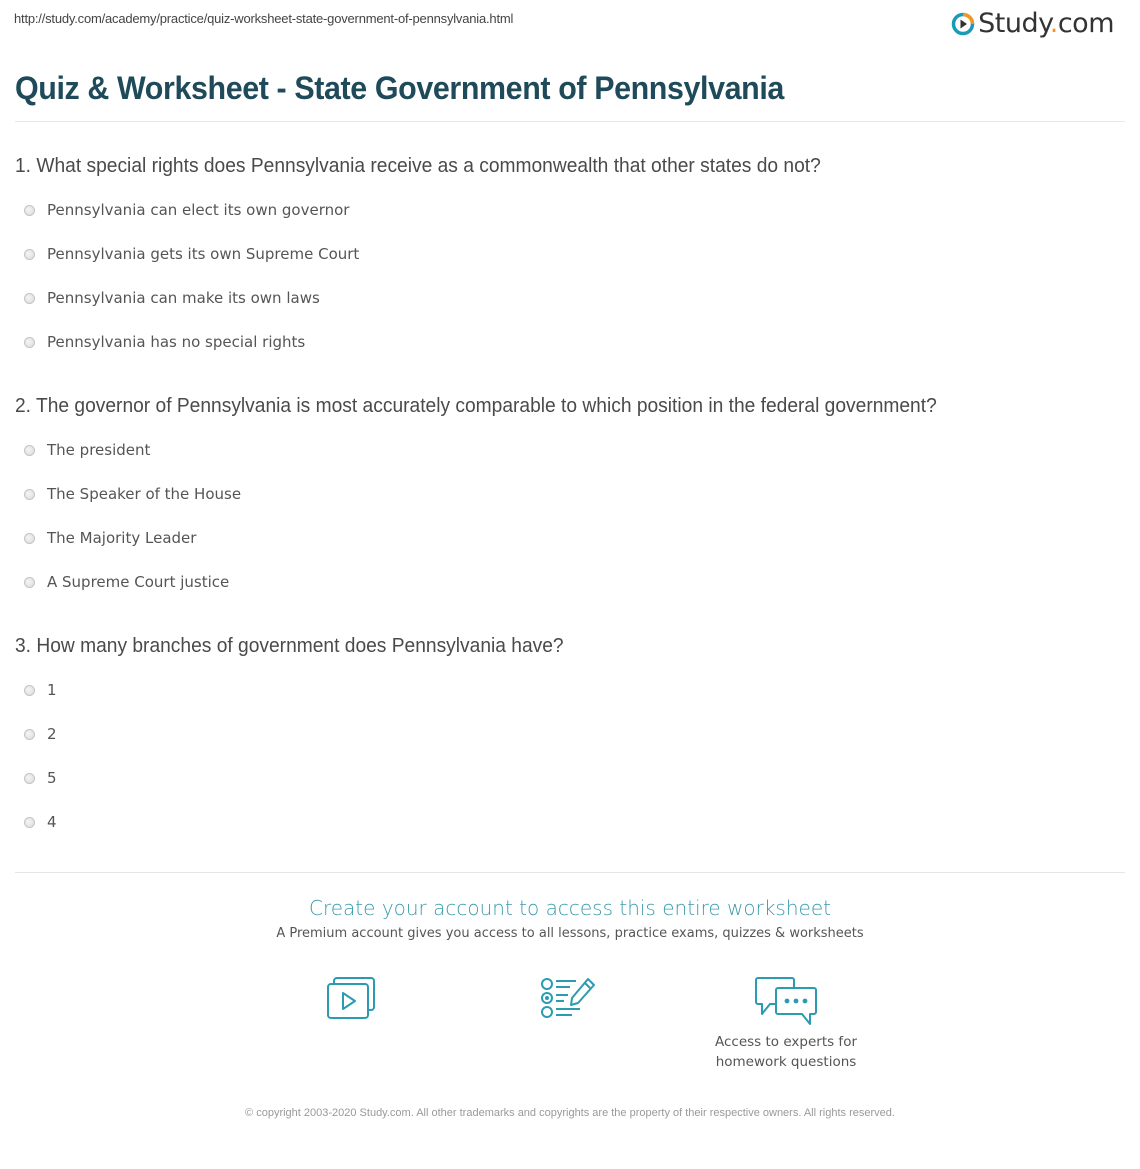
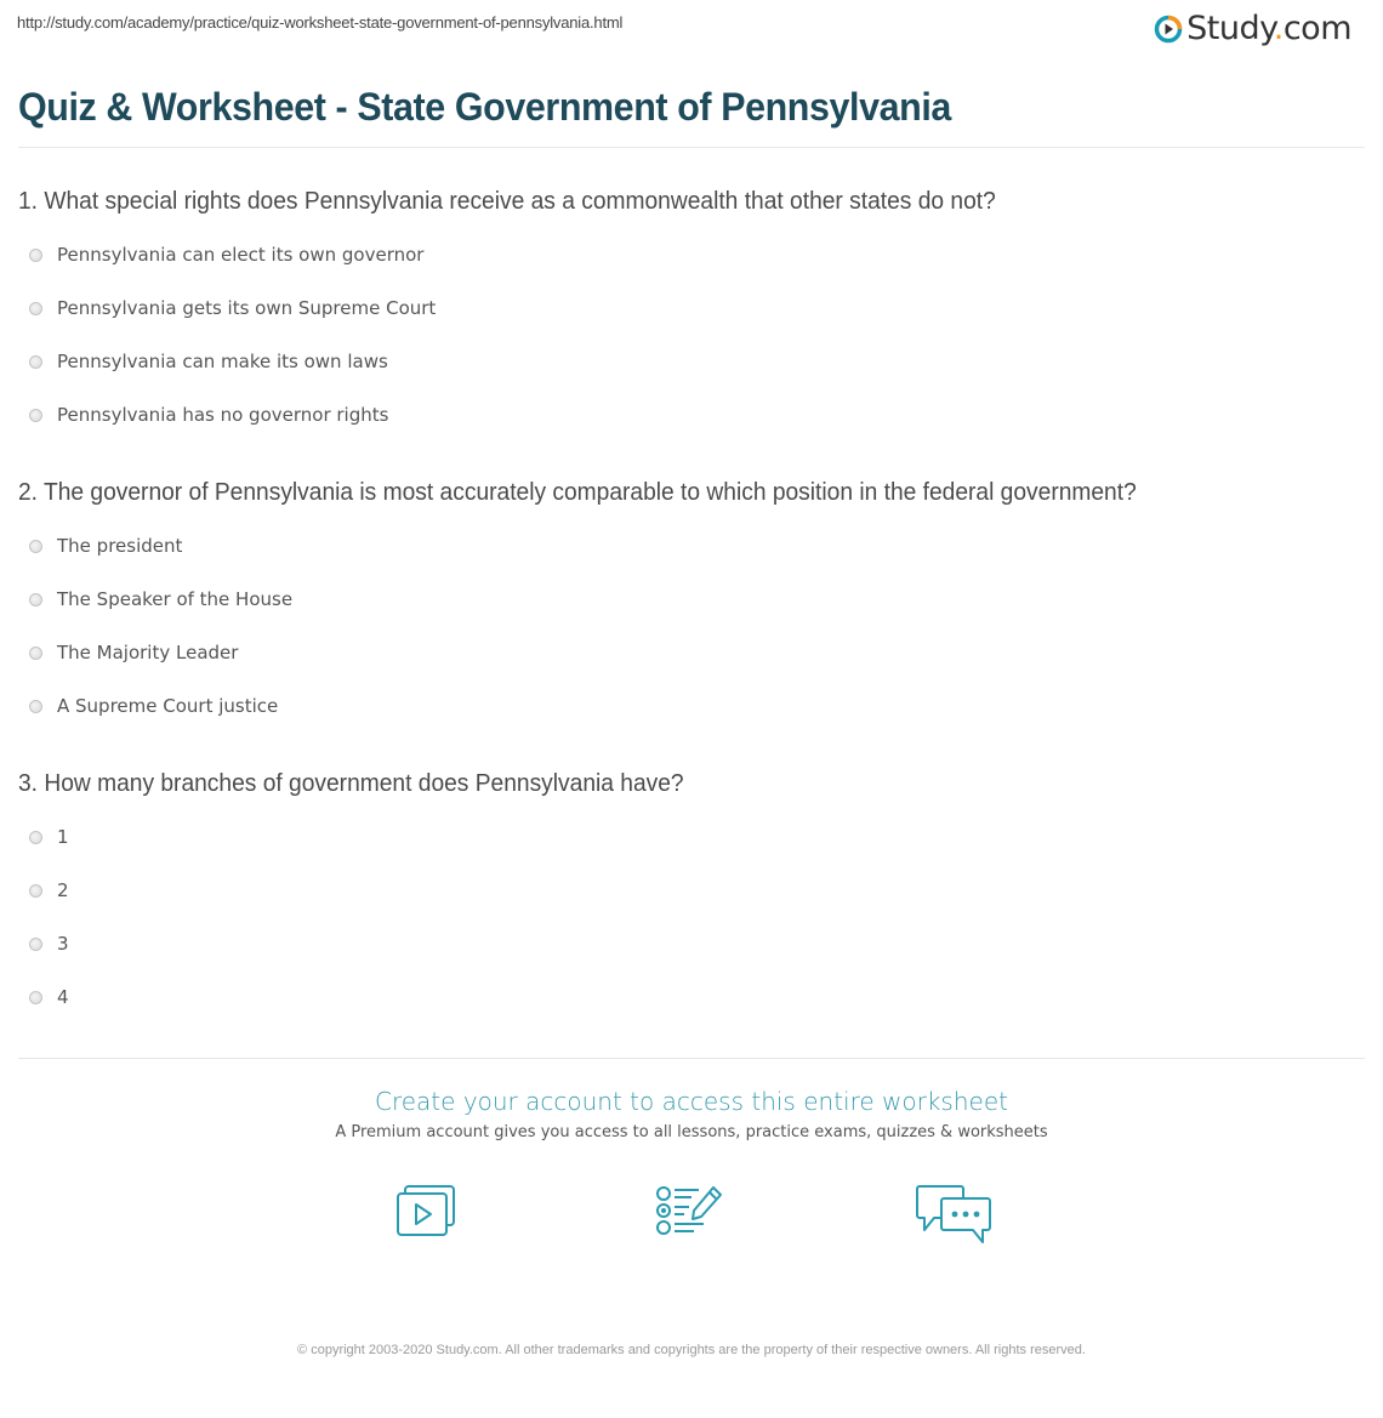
  http://study.com/academy/practice/quiz-worksheet-state-government-of-pennsylvania.html
  Study.com
  Quiz & Worksheet - State Government of Pennsylvania
  1. What special rights does Pennsylvania receive as a commonwealth that other states do not?
  Pennsylvania can elect its own governor
  Pennsylvania gets its own Supreme Court
  Pennsylvania can make its own laws
- Pennsylvania has no special rights
+ Pennsylvania has no governor rights
  2. The governor of Pennsylvania is most accurately comparable to which position in the federal government?
  The president
  The Speaker of the House
  The Majority Leader
  A Supreme Court justice
  3. How many branches of government does Pennsylvania have?
  1
  2
- 5
+ 3
  4
  Create your account to access this entire worksheet
  A Premium account gives you access to all lessons, practice exams, quizzes & worksheets
- Access to experts for
- homework questions
  © copyright 2003-2020 Study.com. All other trademarks and copyrights are the property of their respective owners. All rights reserved.
